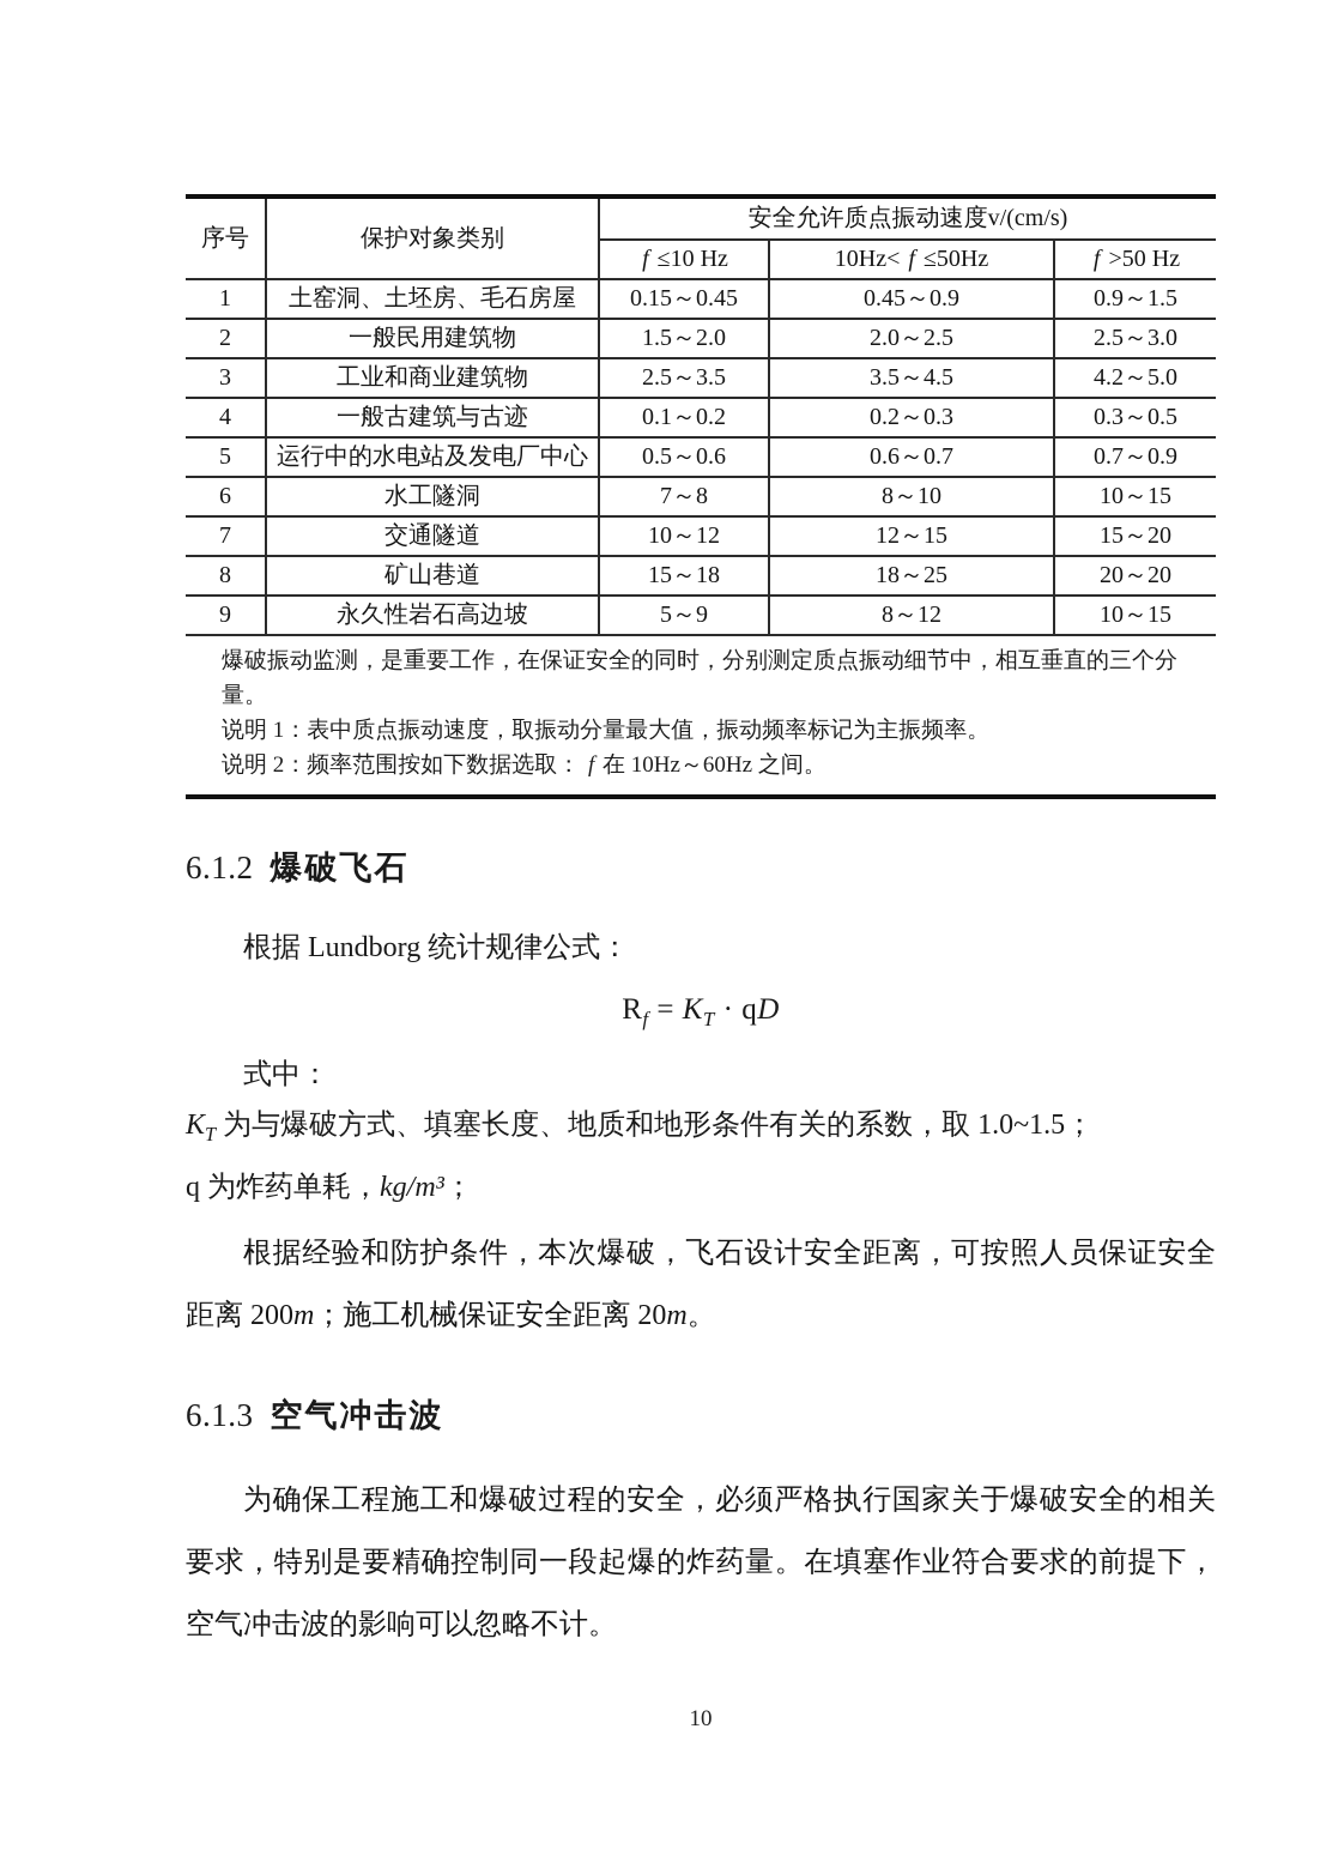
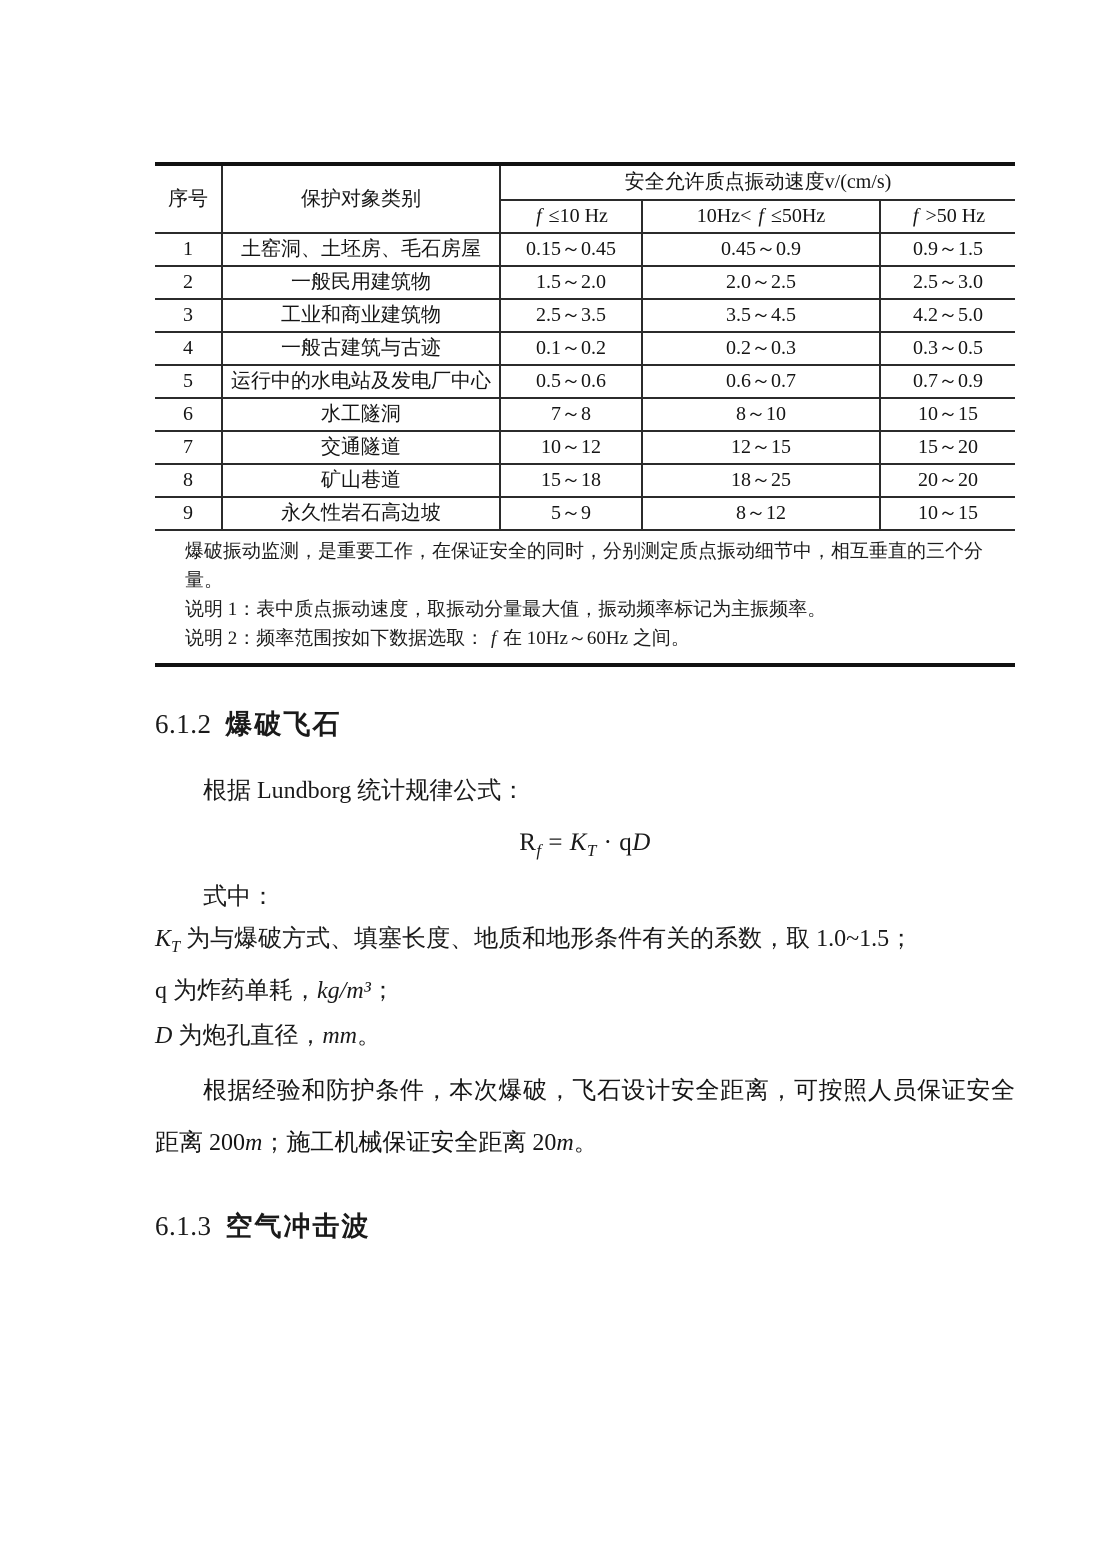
  序号	保护对象类别	安全允许质点振动速度v/(cm/s)
  f ≤10 Hz	10Hz< f ≤50Hz	f >50 Hz
  1	土窑洞、土坯房、毛石房屋	0.15～0.45	0.45～0.9	0.9～1.5
  2	一般民用建筑物	1.5～2.0	2.0～2.5	2.5～3.0
  3	工业和商业建筑物	2.5～3.5	3.5～4.5	4.2～5.0
  4	一般古建筑与古迹	0.1～0.2	0.2～0.3	0.3～0.5
  5	运行中的水电站及发电厂中心	0.5～0.6	0.6～0.7	0.7～0.9
  6	水工隧洞	7～8	8～10	10～15
  7	交通隧道	10～12	12～15	15～20
  8	矿山巷道	15～18	18～25	20～20
  9	永久性岩石高边坡	5～9	8～12	10～15
  爆破振动监测，是重要工作，在保证安全的同时，分别测定质点振动细节中，相互垂直的三个分量。 说明 1：表中质点振动速度，取振动分量最大值，振动频率标记为主振频率。 说明 2：频率范围按如下数据选取： f 在 10Hz～60Hz 之间。
  6.1.2 爆破飞石
  根据 Lundborg 统计规律公式：
  Rf = KT · qD
  式中：
  KT 为与爆破方式、填塞长度、地质和地形条件有关的系数，取 1.0~1.5；
  q 为炸药单耗，kg/m³；
+ D 为炮孔直径，mm。
  根据经验和防护条件，本次爆破，飞石设计安全距离，可按照人员保证安全距离 200m；施工机械保证安全距离 20m。
  6.1.3 空气冲击波
- 为确保工程施工和爆破过程的安全，必须严格执行国家关于爆破安全的相关要求，特别是要精确控制同一段起爆的炸药量。在填塞作业符合要求的前提下，空气冲击波的影响可以忽略不计。
- 10
